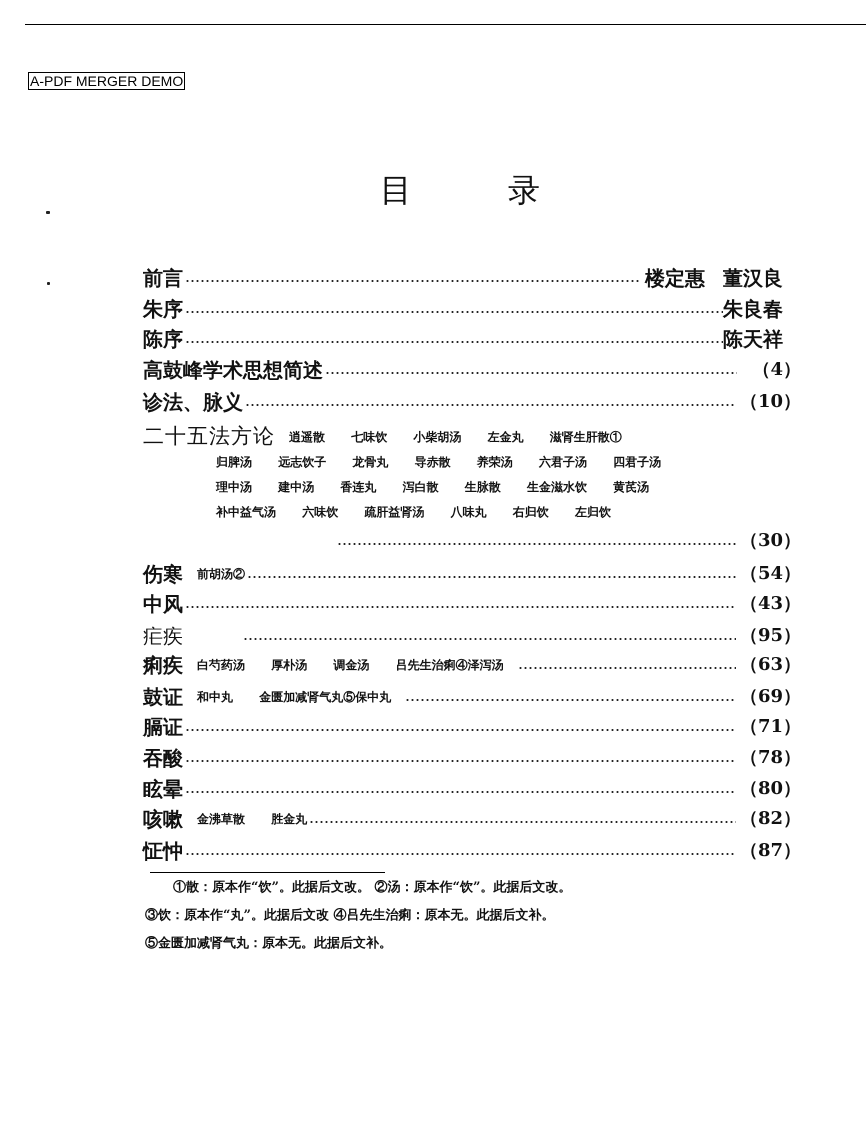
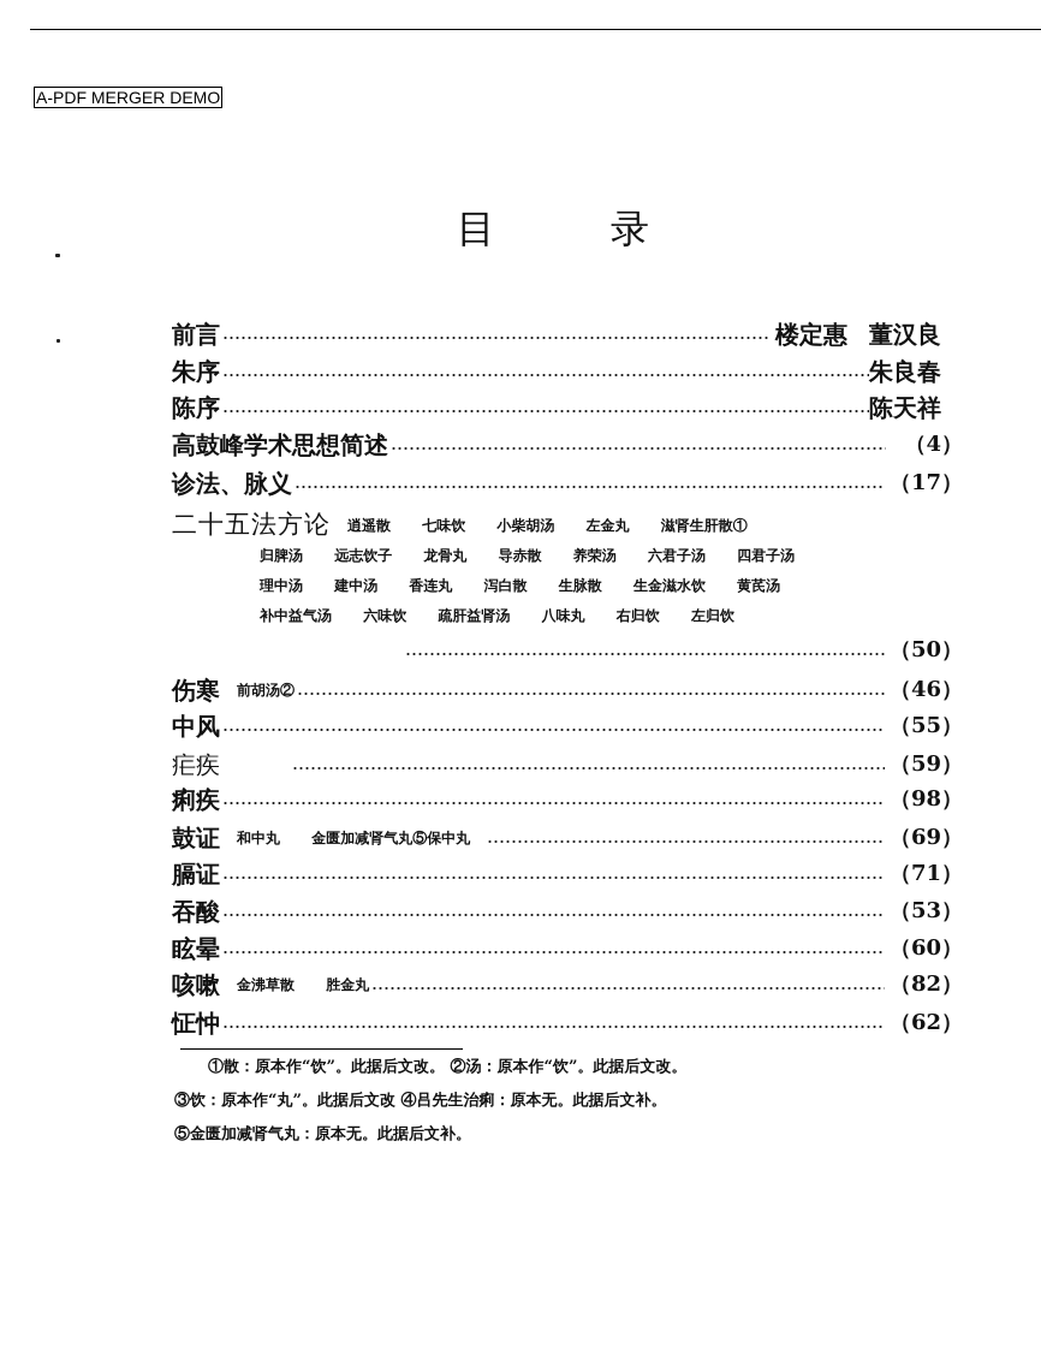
  A-PDF MERGER DEMO
  目 录
  前言
  楼定惠
  董汉良
  朱序
  朱良春
  陈序
  陈天祥
  高鼓峰学术思想简述
  （4）
  诊法、脉义
- （10）
+ （17）
  二十五法方论
  逍遥散 七味饮 小柴胡汤 左金丸 滋肾生肝散①
  归脾汤 远志饮子 龙骨丸 导赤散 养荣汤 六君子汤 四君子汤
  理中汤 建中汤 香连丸 泻白散 生脉散 生金滋水饮 黄芪汤
  补中益气汤 六味饮 疏肝益肾汤 八味丸 右归饮 左归饮
- （30）
+ （50）
  伤寒
  前胡汤②
- （54）
+ （46）
  中风
- （43）
+ （55）
  疟疾
- （95）
+ （59）
  痢疾
- 白芍药汤 厚朴汤 调金汤 吕先生治痢④泽泻汤
- （63）
+ （98）
  鼓证
  和中丸 金匮加减肾气丸⑤保中丸
  （69）
  膈证
  （71）
  吞酸
- （78）
+ （53）
  眩晕
- （80）
+ （60）
  咳嗽
  金沸草散 胜金丸
  （82）
  怔忡
- （87）
+ （62）
  ①散：原本作“饮”。此据后文改。 ②汤：原本作“饮”。此据后文改。
  ③饮：原本作“丸”。此据后文改 ④吕先生治痢：原本无。此据后文补。
  ⑤金匮加减肾气丸：原本无。此据后文补。
